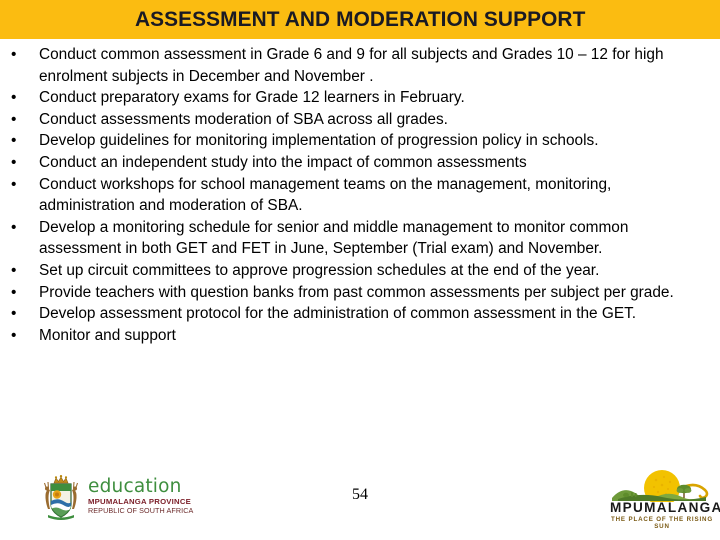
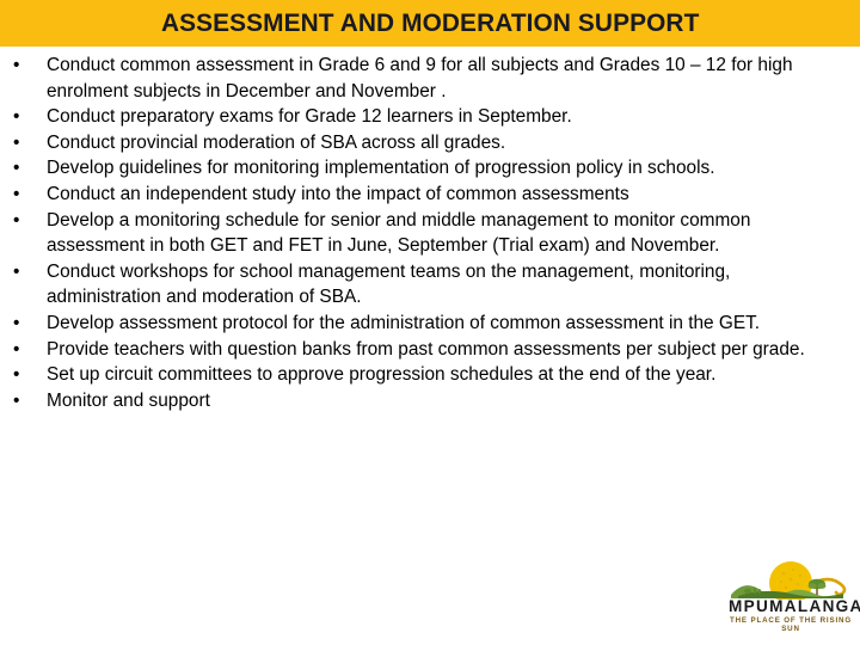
  ASSESSMENT AND MODERATION SUPPORT
  •
  Conduct common assessment in Grade 6 and 9 for all subjects and Grades 10 – 12 for high enrolment subjects in December and November .
  •
- Conduct preparatory exams for Grade 12 learners in February.
+ Conduct preparatory exams for Grade 12 learners in September.
  •
- Conduct assessments moderation of SBA across all grades.
+ Conduct provincial moderation of SBA across all grades.
  •
  Develop guidelines for monitoring implementation of progression policy in schools.
  •
  Conduct an independent study into the impact of common assessments
  •
- Conduct workshops for school management teams on the management, monitoring, administration and moderation of SBA.
+ Develop a monitoring schedule for senior and middle management to monitor common assessment in both GET and FET in June, September (Trial exam) and November.
  •
- Develop a monitoring schedule for senior and middle management to monitor common assessment in both GET and FET in June, September (Trial exam) and November.
+ Conduct workshops for school management teams on the management, monitoring, administration and moderation of SBA.
  •
- Set up circuit committees to approve progression schedules at the end of the year.
+ Develop assessment protocol for the administration of common assessment in the GET.
  •
  Provide teachers with question banks from past common assessments per subject per grade.
  •
- Develop assessment protocol for the administration of common assessment in the GET.
+ Set up circuit committees to approve progression schedules at the end of the year.
  •
  Monitor and support
- education
- MPUMALANGA PROVINCE
- REPUBLIC OF SOUTH AFRICA
- 54
  MPUMALANGA
